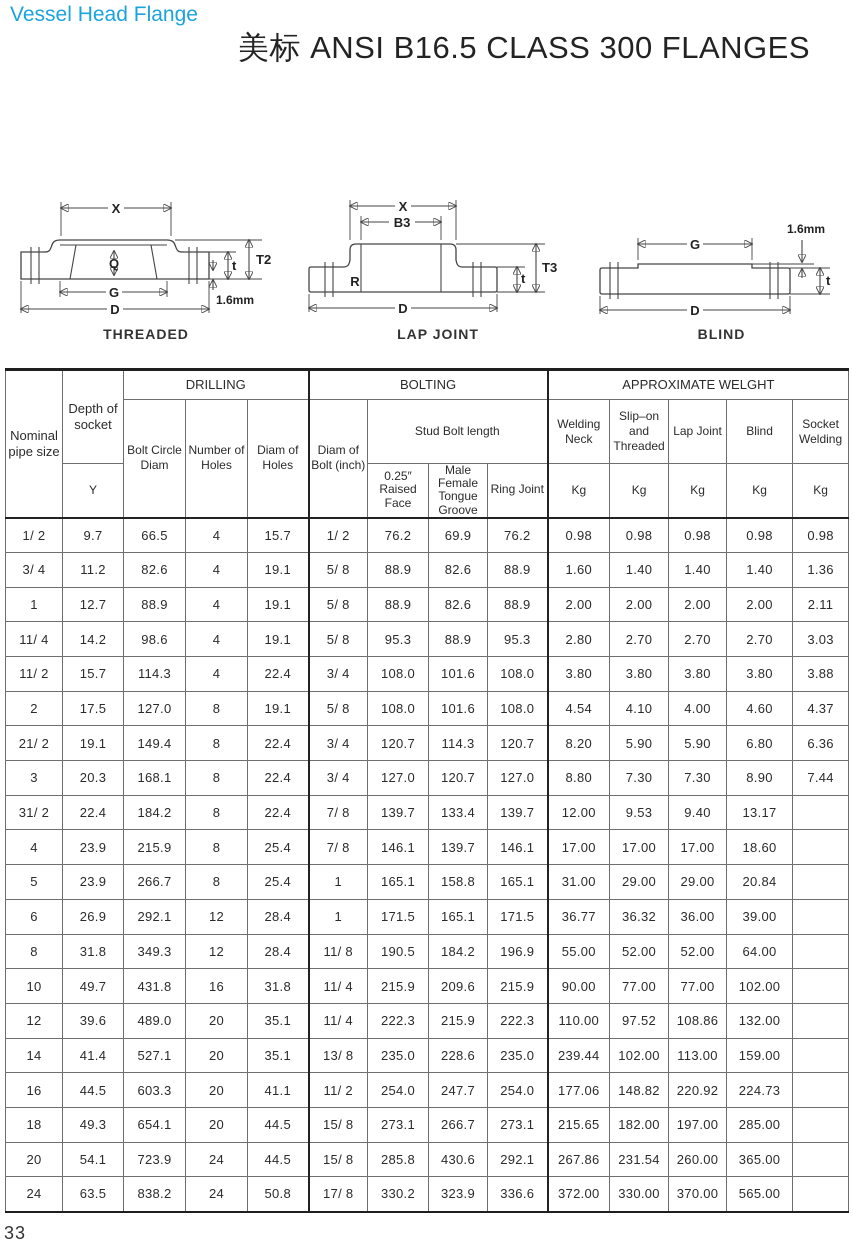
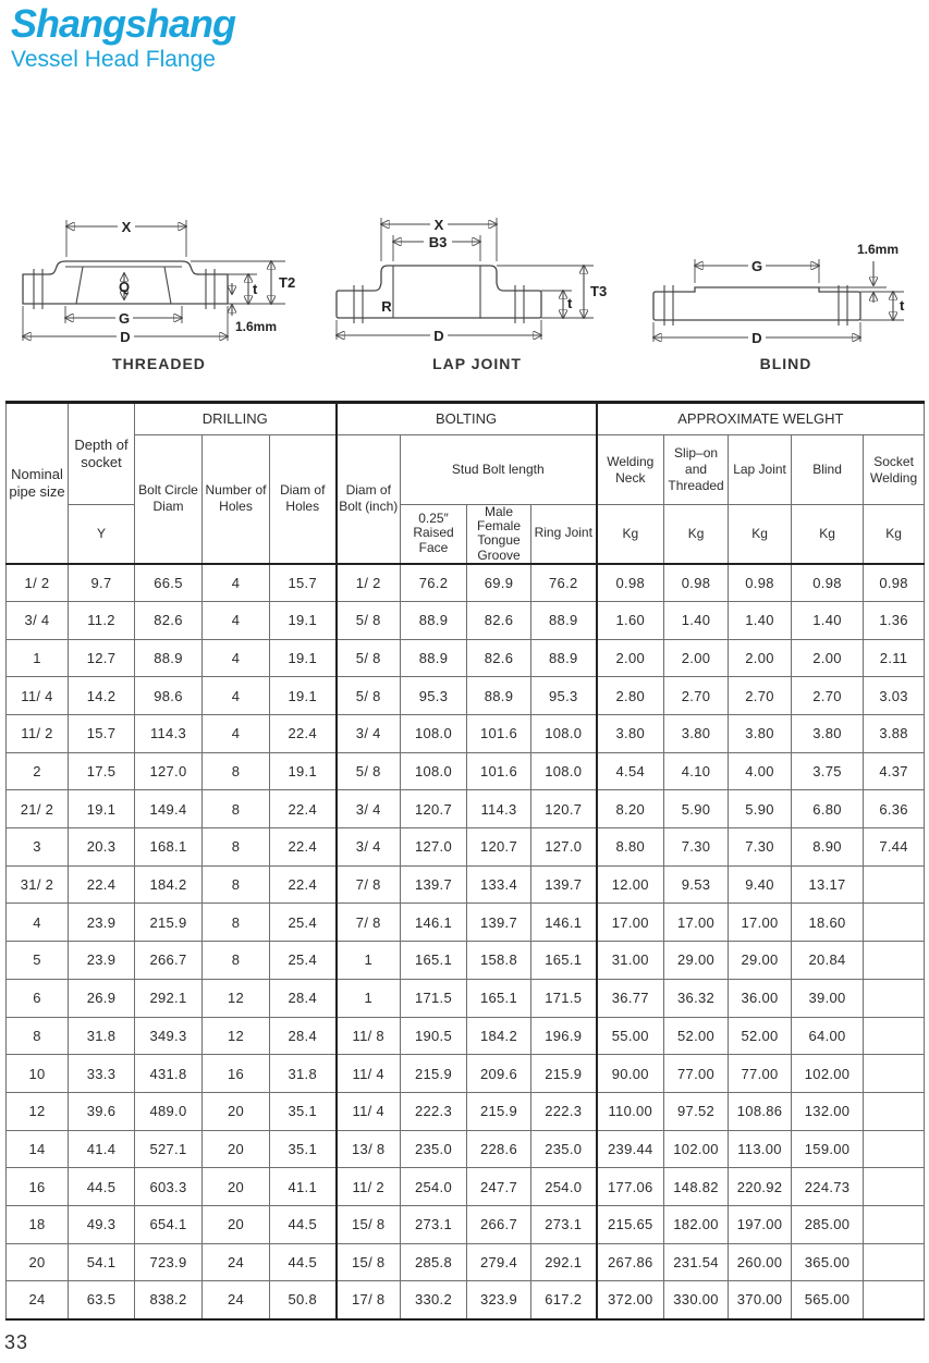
+ Shangshang
  Vessel Head Flange
- 美标 ANSI B16.5 CLASS 300 FLANGES
  X
  Q
  G
  D
  t
  T2
  1.6mm
  THREADED
  X
  B3
  R
  D
  t
  T3
  LAP JOINT
  G
  1.6mm
  D
  t
  BLIND
  Nominal pipe size	Depth of socket	DRILLING	BOLTING	APPROXIMATE WELGHT
  Bolt Circle Diam	Number of Holes	Diam of Holes	Diam of Bolt (inch)	Stud Bolt length	Welding Neck	Slip–on and Threaded	Lap Joint	Blind	Socket Welding
  Y	0.25″ Raised Face	Male Female Tongue Groove	Ring Joint	Kg	Kg	Kg	Kg	Kg
  1/ 2	9.7	66.5	4	15.7	1/ 2	76.2	69.9	76.2	0.98	0.98	0.98	0.98	0.98
  3/ 4	11.2	82.6	4	19.1	5/ 8	88.9	82.6	88.9	1.60	1.40	1.40	1.40	1.36
  1	12.7	88.9	4	19.1	5/ 8	88.9	82.6	88.9	2.00	2.00	2.00	2.00	2.11
  11/ 4	14.2	98.6	4	19.1	5/ 8	95.3	88.9	95.3	2.80	2.70	2.70	2.70	3.03
  11/ 2	15.7	114.3	4	22.4	3/ 4	108.0	101.6	108.0	3.80	3.80	3.80	3.80	3.88
- 2	17.5	127.0	8	19.1	5/ 8	108.0	101.6	108.0	4.54	4.10	4.00	4.60	4.37
+ 2	17.5	127.0	8	19.1	5/ 8	108.0	101.6	108.0	4.54	4.10	4.00	3.75	4.37
  21/ 2	19.1	149.4	8	22.4	3/ 4	120.7	114.3	120.7	8.20	5.90	5.90	6.80	6.36
  3	20.3	168.1	8	22.4	3/ 4	127.0	120.7	127.0	8.80	7.30	7.30	8.90	7.44
  31/ 2	22.4	184.2	8	22.4	7/ 8	139.7	133.4	139.7	12.00	9.53	9.40	13.17
  4	23.9	215.9	8	25.4	7/ 8	146.1	139.7	146.1	17.00	17.00	17.00	18.60
  5	23.9	266.7	8	25.4	1	165.1	158.8	165.1	31.00	29.00	29.00	20.84
  6	26.9	292.1	12	28.4	1	171.5	165.1	171.5	36.77	36.32	36.00	39.00
  8	31.8	349.3	12	28.4	11/ 8	190.5	184.2	196.9	55.00	52.00	52.00	64.00
- 10	49.7	431.8	16	31.8	11/ 4	215.9	209.6	215.9	90.00	77.00	77.00	102.00
+ 10	33.3	431.8	16	31.8	11/ 4	215.9	209.6	215.9	90.00	77.00	77.00	102.00
  12	39.6	489.0	20	35.1	11/ 4	222.3	215.9	222.3	110.00	97.52	108.86	132.00
  14	41.4	527.1	20	35.1	13/ 8	235.0	228.6	235.0	239.44	102.00	113.00	159.00
  16	44.5	603.3	20	41.1	11/ 2	254.0	247.7	254.0	177.06	148.82	220.92	224.73
  18	49.3	654.1	20	44.5	15/ 8	273.1	266.7	273.1	215.65	182.00	197.00	285.00
- 20	54.1	723.9	24	44.5	15/ 8	285.8	430.6	292.1	267.86	231.54	260.00	365.00
+ 20	54.1	723.9	24	44.5	15/ 8	285.8	279.4	292.1	267.86	231.54	260.00	365.00
- 24	63.5	838.2	24	50.8	17/ 8	330.2	323.9	336.6	372.00	330.00	370.00	565.00
+ 24	63.5	838.2	24	50.8	17/ 8	330.2	323.9	617.2	372.00	330.00	370.00	565.00
  33
